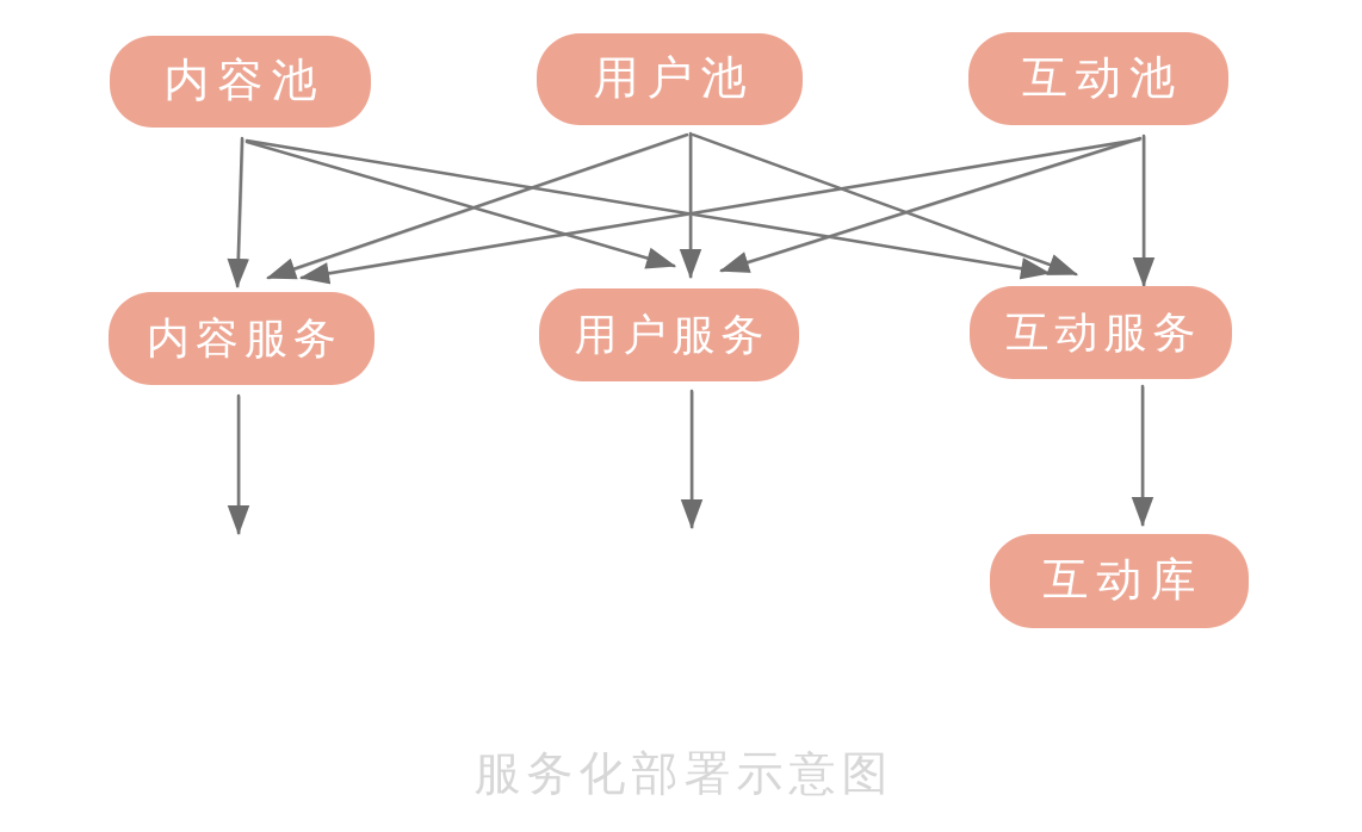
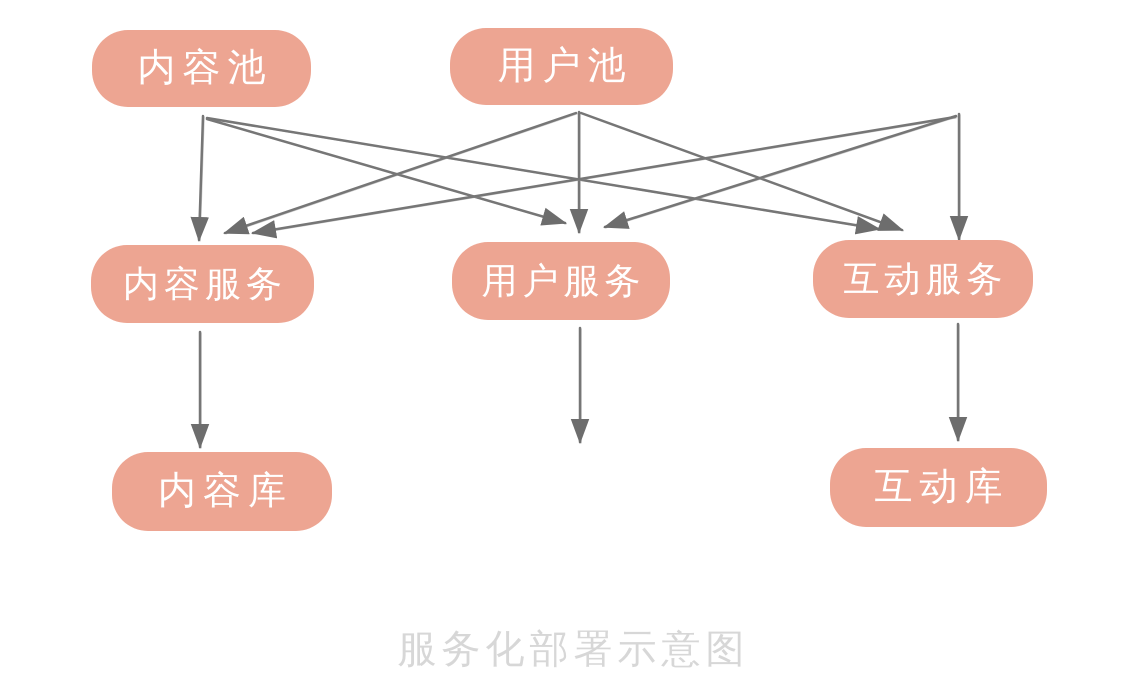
  内容池
  用户池
- 互动池
  内容服务
  用户服务
  互动服务
+ 内容库
  互动库
  服务化部署示意图
